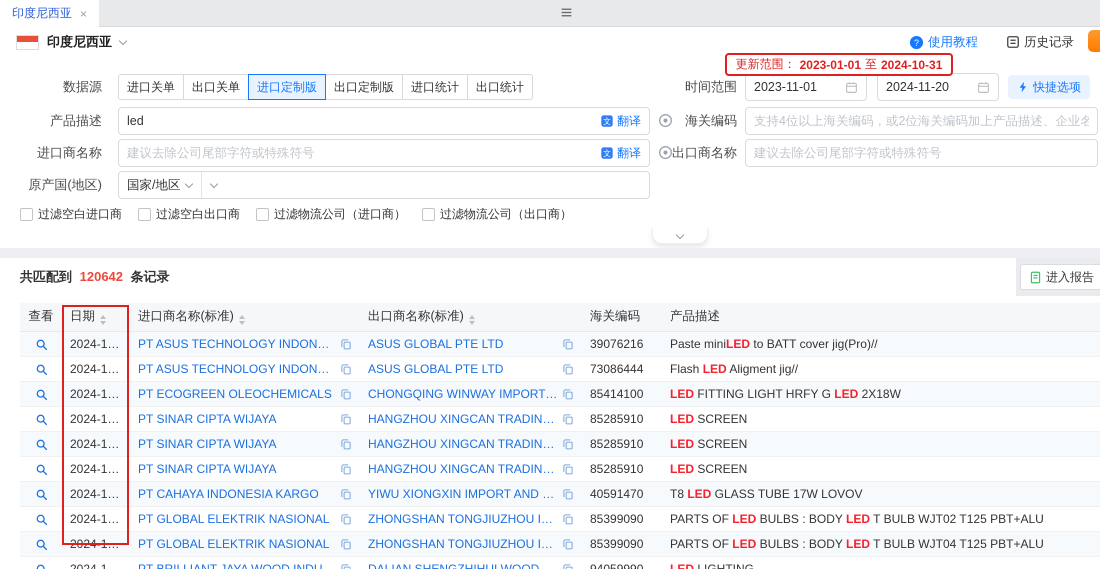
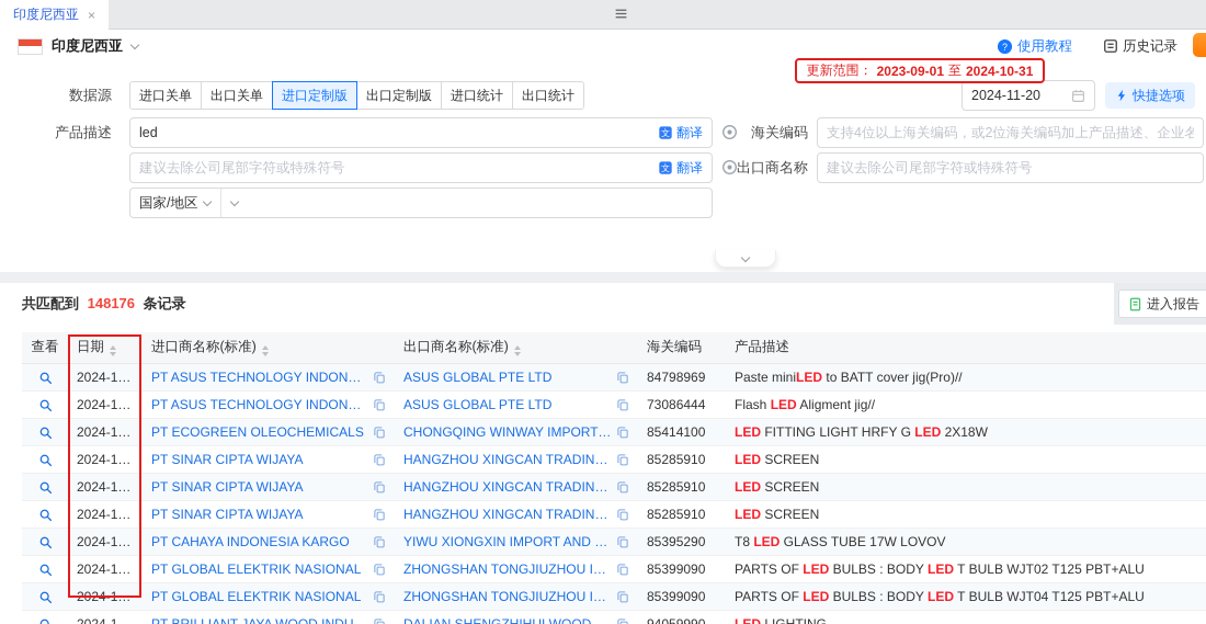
  印度尼西亚
  ×
  印度尼西亚
  ?
  使用教程
  历史记录
  更新范围：
- 2023-01-01
+ 2023-09-01
  至
  2024-10-31
  数据源
  进口关单
  出口关单
  进口定制版
  出口定制版
  进口统计
  出口统计
- 时间范围
- 2023-11-01
  2024-11-20
  快捷选项
  产品描述
  led
  文
  翻译
  海关编码
  支持4位以上海关编码，或2位海关编码加上产品描述、企业名
- 进口商名称
  建议去除公司尾部字符或特殊符号
  文
  翻译
  出口商名称
  建议去除公司尾部字符或特殊符号
- 原产国(地区)
  国家/地区
- 过滤空白进口商
- 过滤空白出口商
- 过滤物流公司（进口商）
- 过滤物流公司（出口商）
- 共匹配到 120642 条记录
+ 共匹配到 148176 条记录
  进入报告
  查看	日期	进口商名称(标准)	出口商名称(标准)	海关编码	产品描述
- 	2024-10-31	PT ASUS TECHNOLOGY INDONESI	ASUS GLOBAL PTE LTD	39076216	Paste miniLED to BATT cover jig(Pro)//
+ 	2024-10-31	PT ASUS TECHNOLOGY INDONESI	ASUS GLOBAL PTE LTD	84798969	Paste miniLED to BATT cover jig(Pro)//
  	2024-10-31	PT ASUS TECHNOLOGY INDONESI	ASUS GLOBAL PTE LTD	73086444	Flash LED Aligment jig//
  	2024-10-31	PT ECOGREEN OLEOCHEMICALS	CHONGQING WINWAY IMPORT A	85414100	LED FITTING LIGHT HRFY G LED 2X18W
  	2024-10-31	PT SINAR CIPTA WIJAYA	HANGZHOU XINGCAN TRADING	85285910	LED SCREEN
  	2024-10-31	PT SINAR CIPTA WIJAYA	HANGZHOU XINGCAN TRADING	85285910	LED SCREEN
  	2024-10-31	PT SINAR CIPTA WIJAYA	HANGZHOU XINGCAN TRADING	85285910	LED SCREEN
- 	2024-10-31	PT CAHAYA INDONESIA KARGO	YIWU XIONGXIN IMPORT AND EX	40591470	T8 LED GLASS TUBE 17W LOVOV
+ 	2024-10-31	PT CAHAYA INDONESIA KARGO	YIWU XIONGXIN IMPORT AND EX	85395290	T8 LED GLASS TUBE 17W LOVOV
  	2024-10-31	PT GLOBAL ELEKTRIK NASIONAL	ZHONGSHAN TONGJIUZHOU INT	85399090	PARTS OF LED BULBS : BODY LED T BULB WJT02 T125 PBT+ALU
  	2024-10-31	PT GLOBAL ELEKTRIK NASIONAL	ZHONGSHAN TONGJIUZHOU INT	85399090	PARTS OF LED BULBS : BODY LED T BULB WJT04 T125 PBT+ALU
